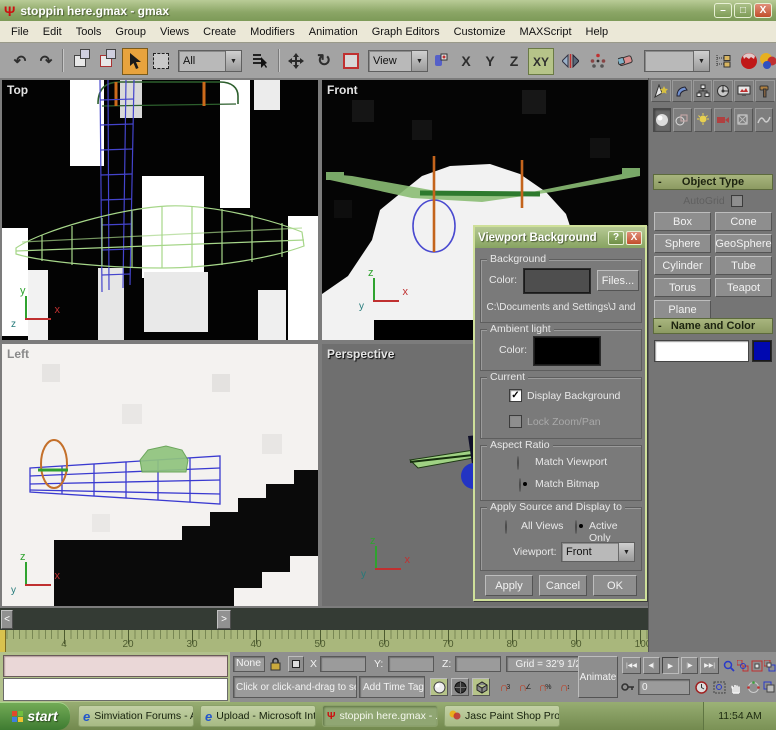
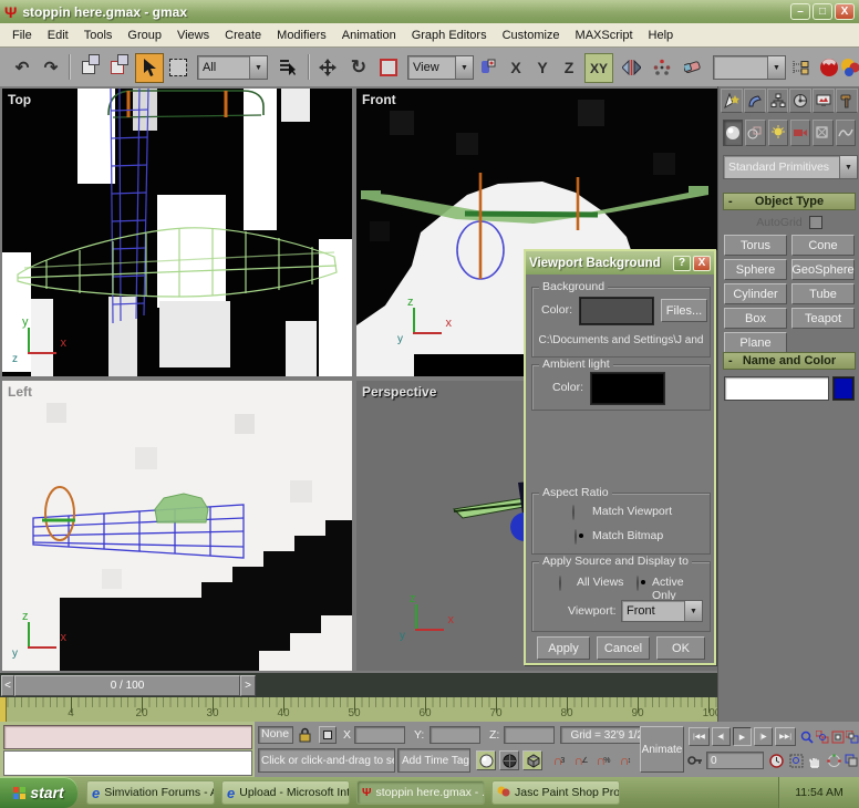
  Ψ
  stoppin here.gmax - gmax
  –
  □
  X
  File
  Edit
  Tools
  Group
  Views
  Create
  Modifiers
  Animation
  Graph Editors
  Customize
  MAXScript
  Help
  ↶
  All
  ↻
  View
  X
  Y
  Z
  XY
  Top
  y
  x
  z
  Front
  z
  x
  y
  Left
  z
  x
  y
  Perspective
  z
  x
  y
+ Standard Primitives
  -
  Object Type
- Box
+ Torus
  Cone
  Sphere
  GeoSphere
  Cylinder
  Tube
- Torus
+ Box
  Teapot
  Plane
  -
  Name and Color
  Viewport Background
  ?
  X
  Background
  Color:
  Files...
  C:\Documents and Settings\J and
  Ambient light
  Color:
- Current
- ✓
- Display Background
- Lock Zoom/Pan
  Aspect Ratio
  Match Viewport
  Match Bitmap
  Apply Source and Display to
  All Views
  Active Only
  Viewport:
  Front
  Apply
  Cancel
  OK
  <
+ 0 / 100
  >
  4
  20
  30
  40
  50
  60
  70
  80
  90
  None
  X
  Y:
  Z:
  Grid = 32'9 1/
  Click or click-and-drag to s
  Add Time Tag
  ∩
  ∩
  ∩
  ∩
  Animate
  0
  start
  e
  Simviation Forums -
  e
  Upload - Microsoft Int
  Ψ
  stoppin here.gmax - .
  Jasc Paint Shop Pro
  11:54 AM
